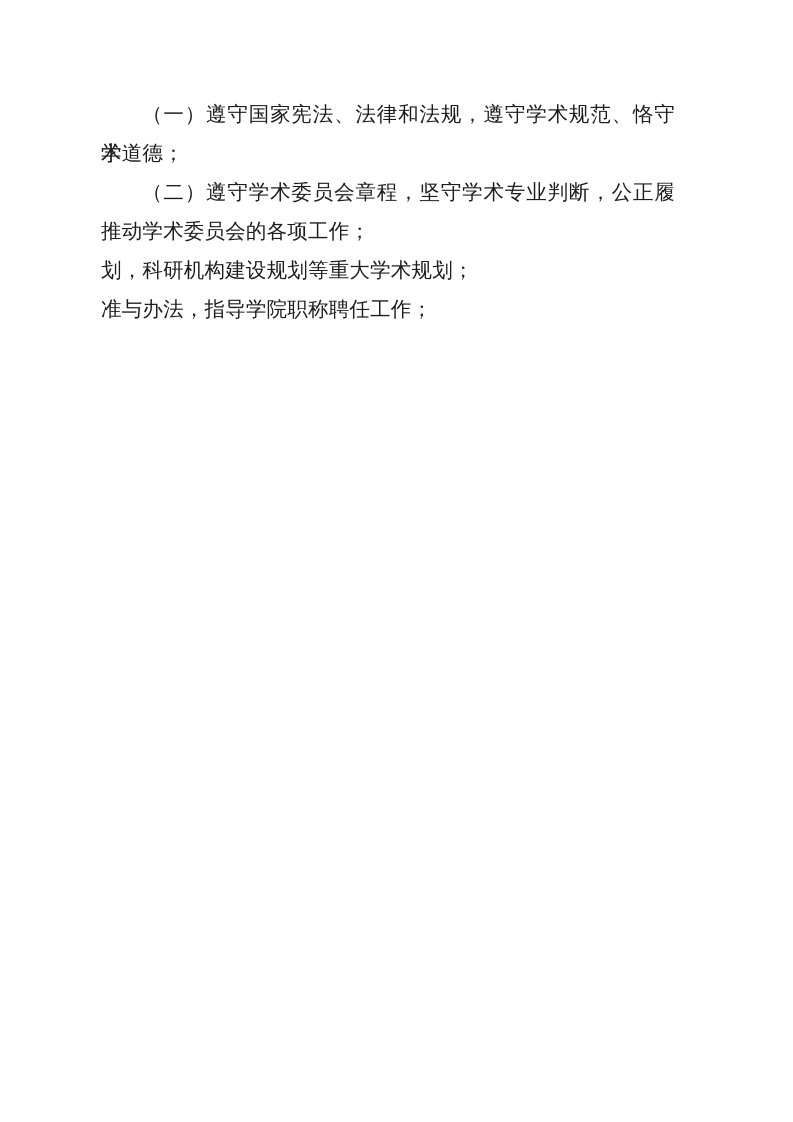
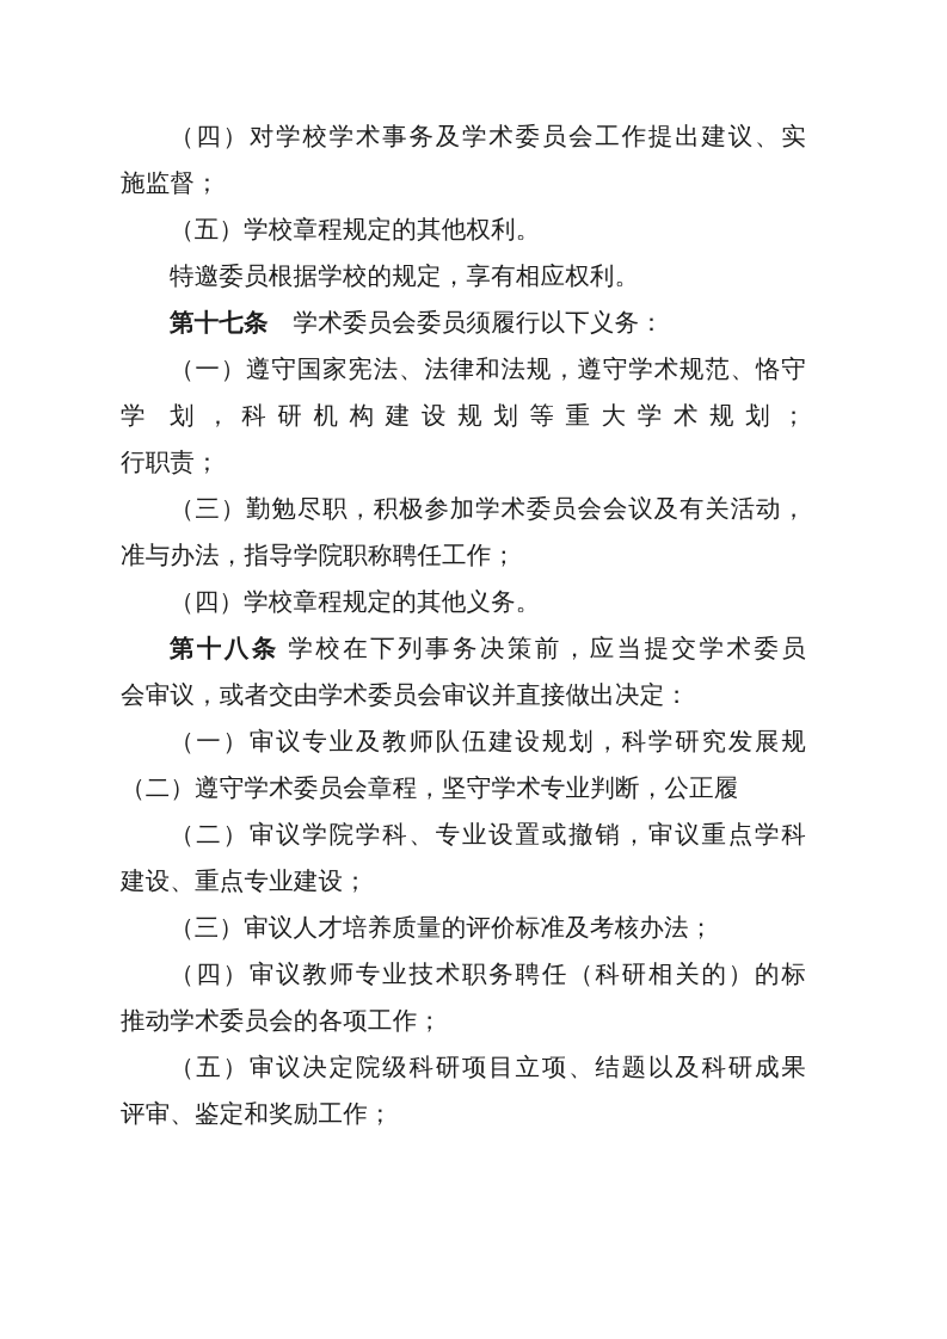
+ （四）对学校学术事务及学术委员会工作提出建议、实
+ 施监督；
+ （五）学校章程规定的其他权利。
+ 特邀委员根据学校的规定，享有相应权利。
+ 第十七条 学术委员会委员须履行以下义务：
  （一）遵守国家宪法、法律和法规，遵守学术规范、恪守学
- 术道德；
- （二）遵守学术委员会章程，坚守学术专业判断，公正履
+ 划，科研机构建设规划等重大学术规划；
+ 行职责；
+ （三）勤勉尽职，积极参加学术委员会会议及有关活动，
- 推动学术委员会的各项工作；
+ 准与办法，指导学院职称聘任工作；
+ （四）学校章程规定的其他义务。
+ 第十八条 学校在下列事务决策前，应当提交学术委员
+ 会审议，或者交由学术委员会审议并直接做出决定：
+ （一）审议专业及教师队伍建设规划，科学研究发展规
- 划，科研机构建设规划等重大学术规划；
+ （二）遵守学术委员会章程，坚守学术专业判断，公正履
+ （二）审议学院学科、专业设置或撤销，审议重点学科
+ 建设、重点专业建设；
+ （三）审议人才培养质量的评价标准及考核办法；
+ （四）审议教师专业技术职务聘任（科研相关的）的标
- 准与办法，指导学院职称聘任工作；
+ 推动学术委员会的各项工作；
+ （五）审议决定院级科研项目立项、结题以及科研成果
+ 评审、鉴定和奖励工作；
